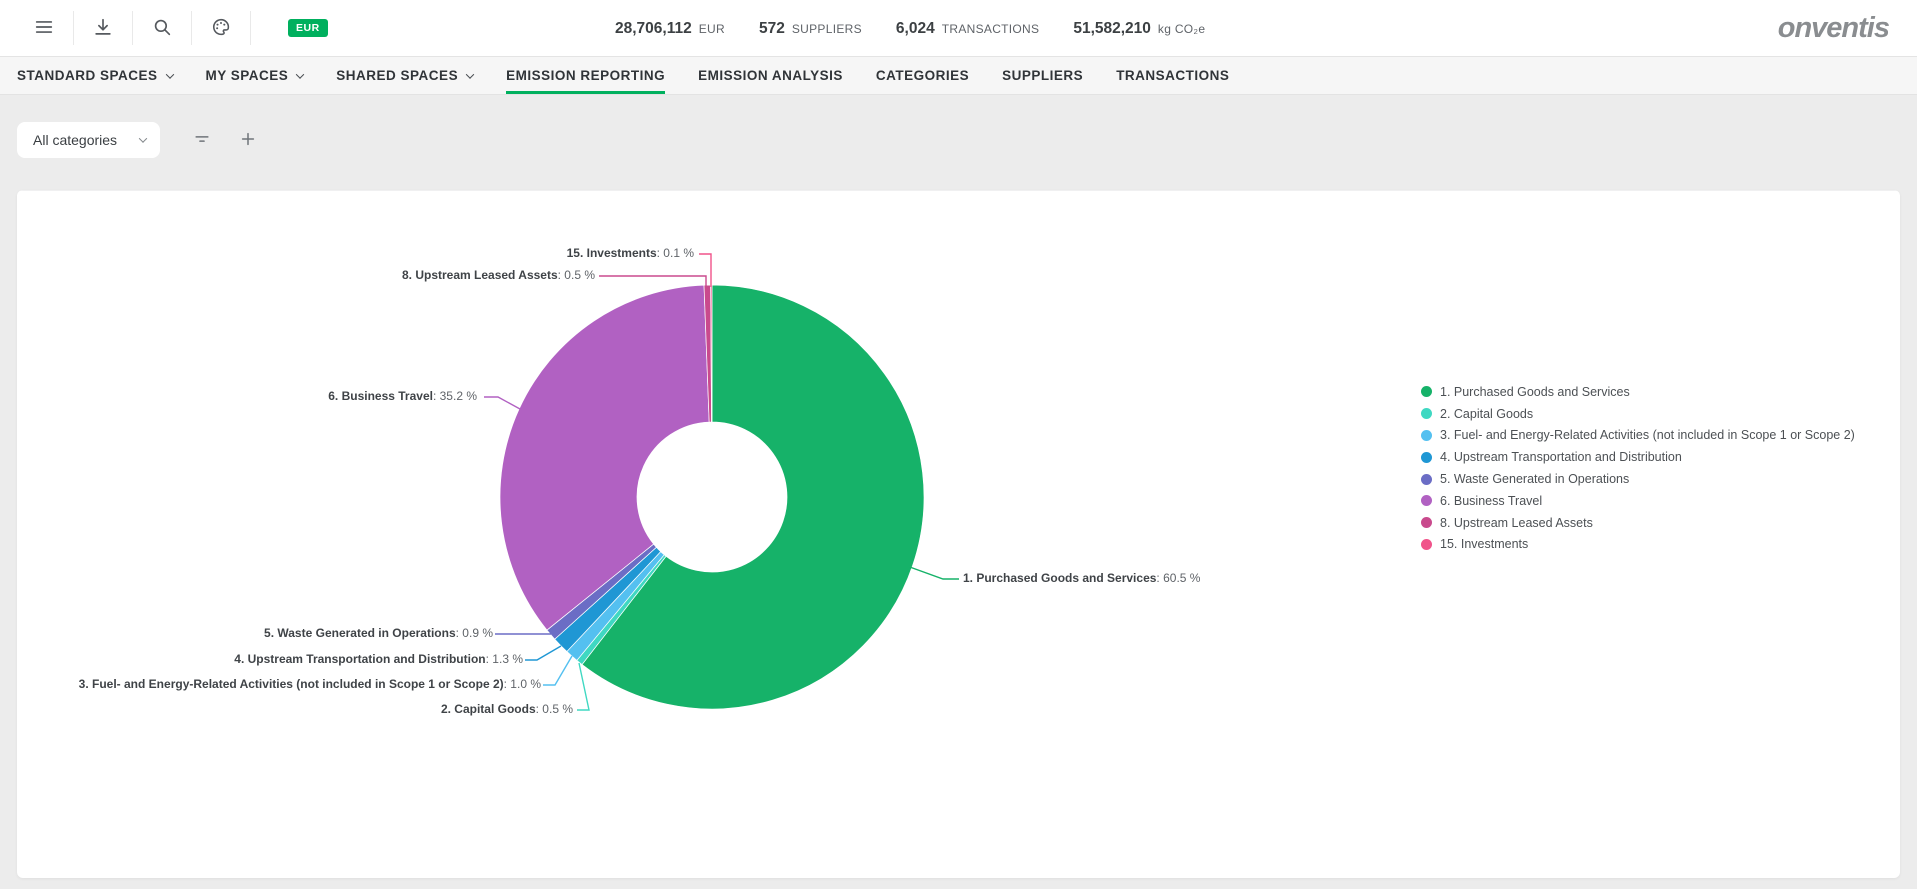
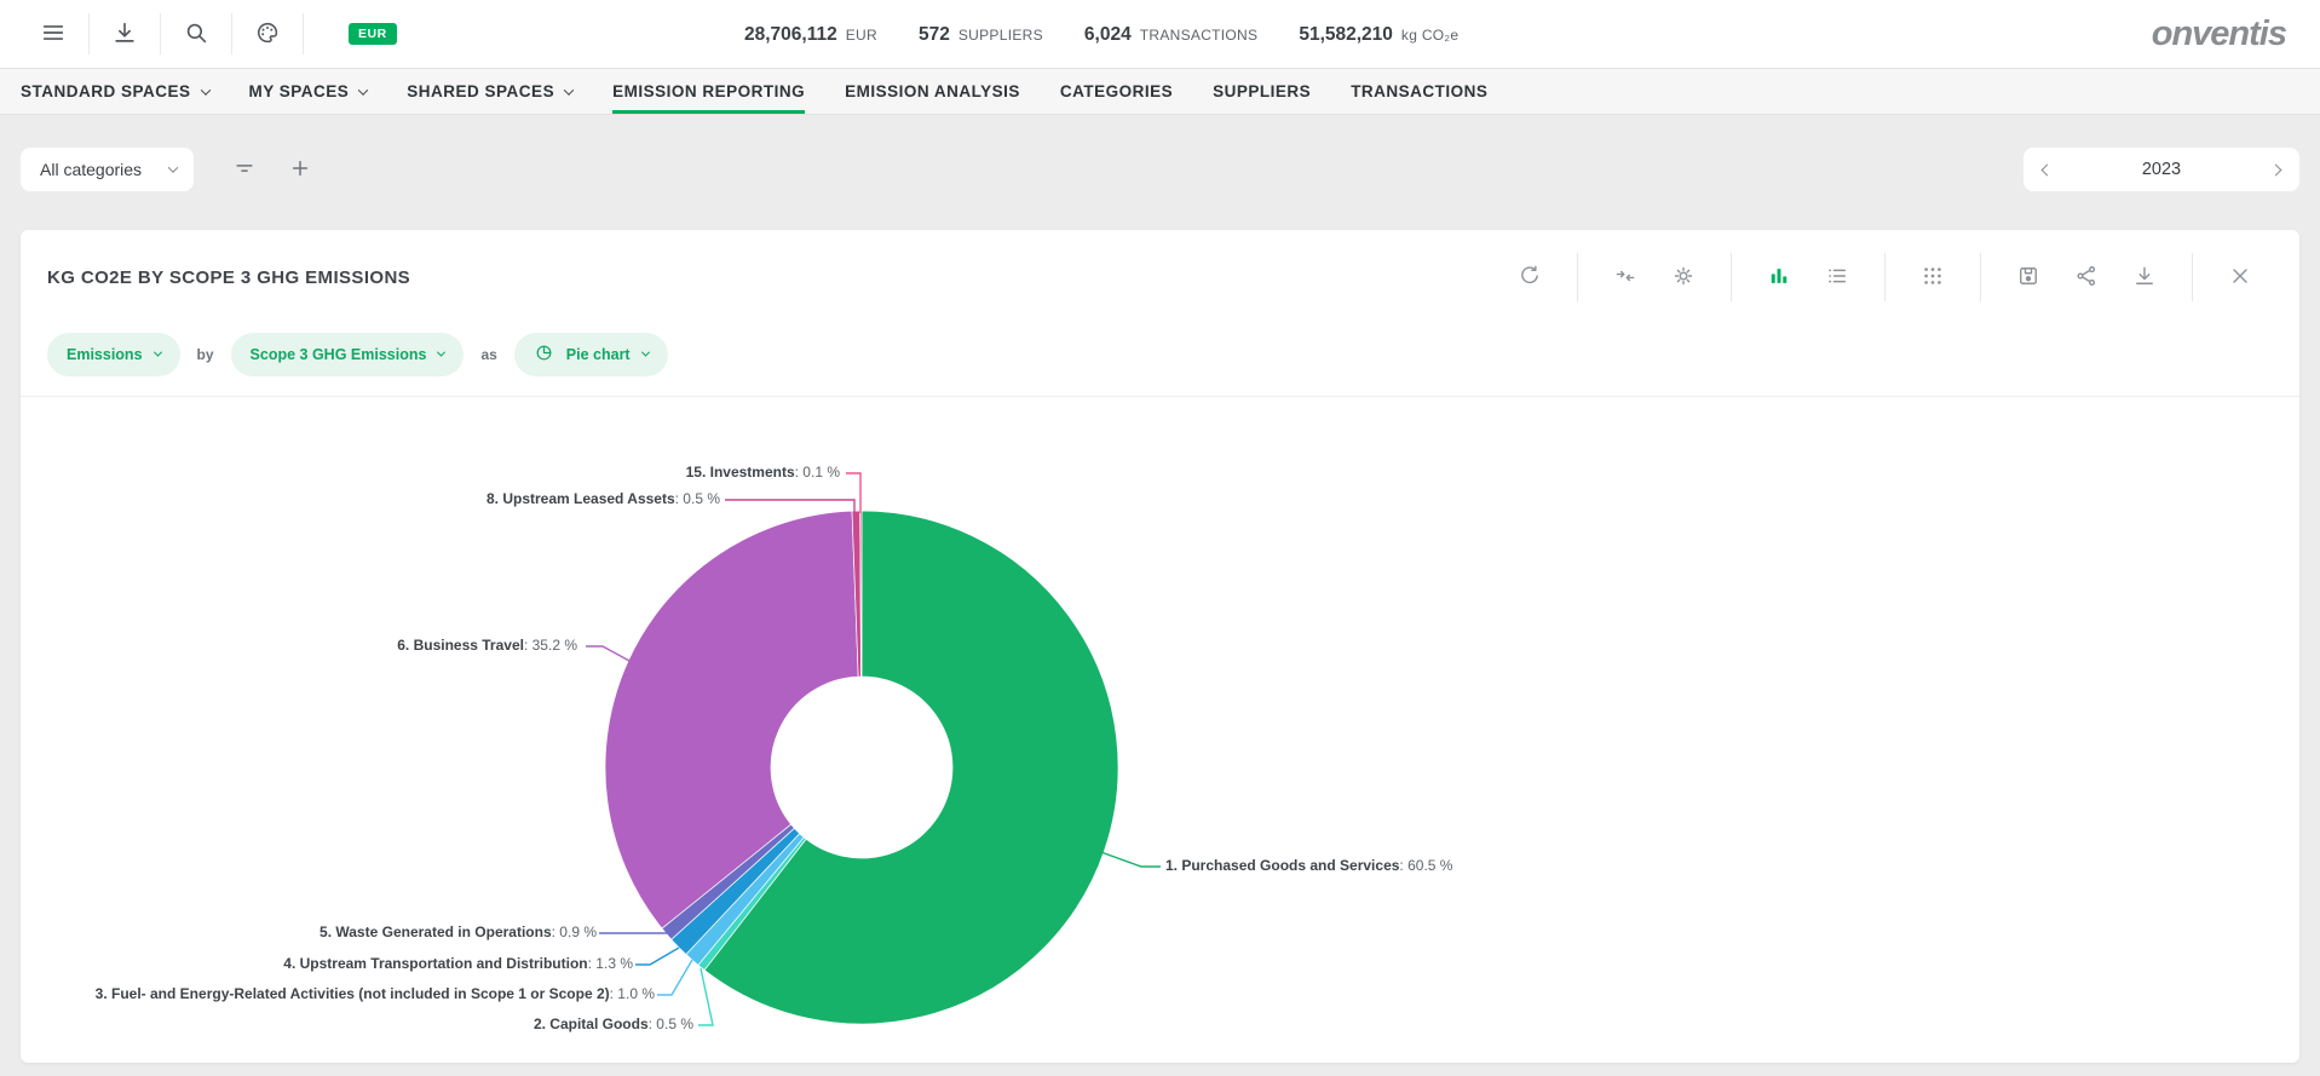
  EUR
  28,706,112
  EUR
  572
  SUPPLIERS
  6,024
  TRANSACTIONS
  51,582,210
  kg CO₂e
  onventis
  STANDARD SPACES
  MY SPACES
  SHARED SPACES
  EMISSION REPORTING
  EMISSION ANALYSIS
  CATEGORIES
  SUPPLIERS
  TRANSACTIONS
  All categories
+ 2023
+ KG CO2E BY SCOPE 3 GHG EMISSIONS
+ Emissions
+ by
+ Scope 3 GHG Emissions
+ as
+ Pie chart
  1. Purchased Goods and Services: 60.5 %
  2. Capital Goods: 0.5 %
  3. Fuel- and Energy-Related Activities (not included in Scope 1 or Scope 2): 1.0 %
  4. Upstream Transportation and Distribution: 1.3 %
  5. Waste Generated in Operations: 0.9 %
  6. Business Travel: 35.2 %
  8. Upstream Leased Assets: 0.5 %
  15. Investments: 0.1 %
- 1. Purchased Goods and Services
- 2. Capital Goods
- 3. Fuel- and Energy-Related Activities (not included in Scope 1 or Scope 2)
- 4. Upstream Transportation and Distribution
- 5. Waste Generated in Operations
- 6. Business Travel
- 8. Upstream Leased Assets
- 15. Investments
